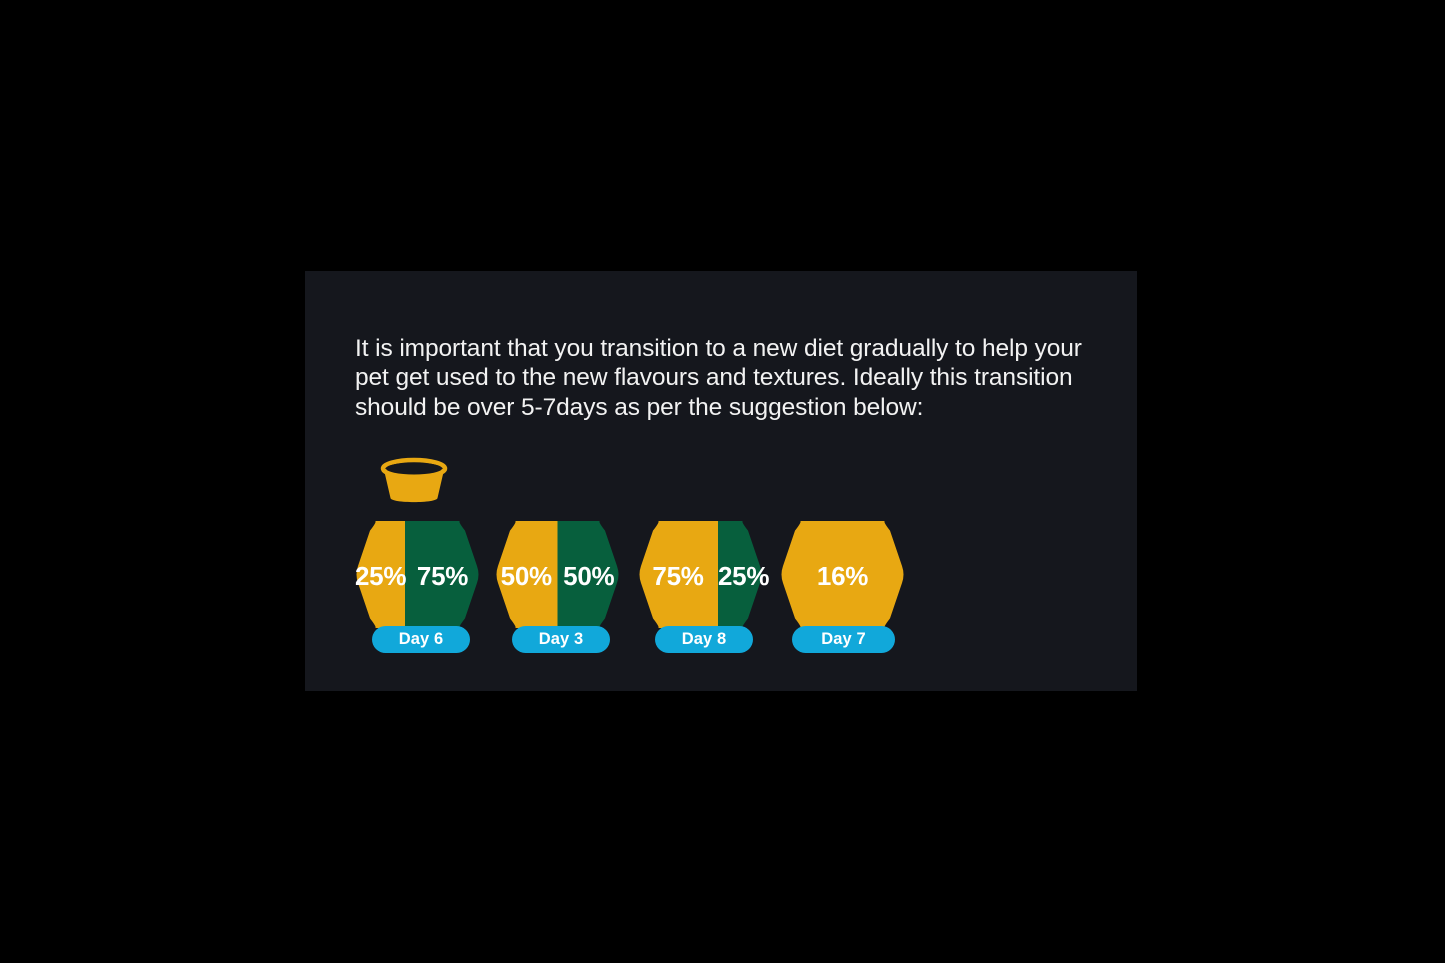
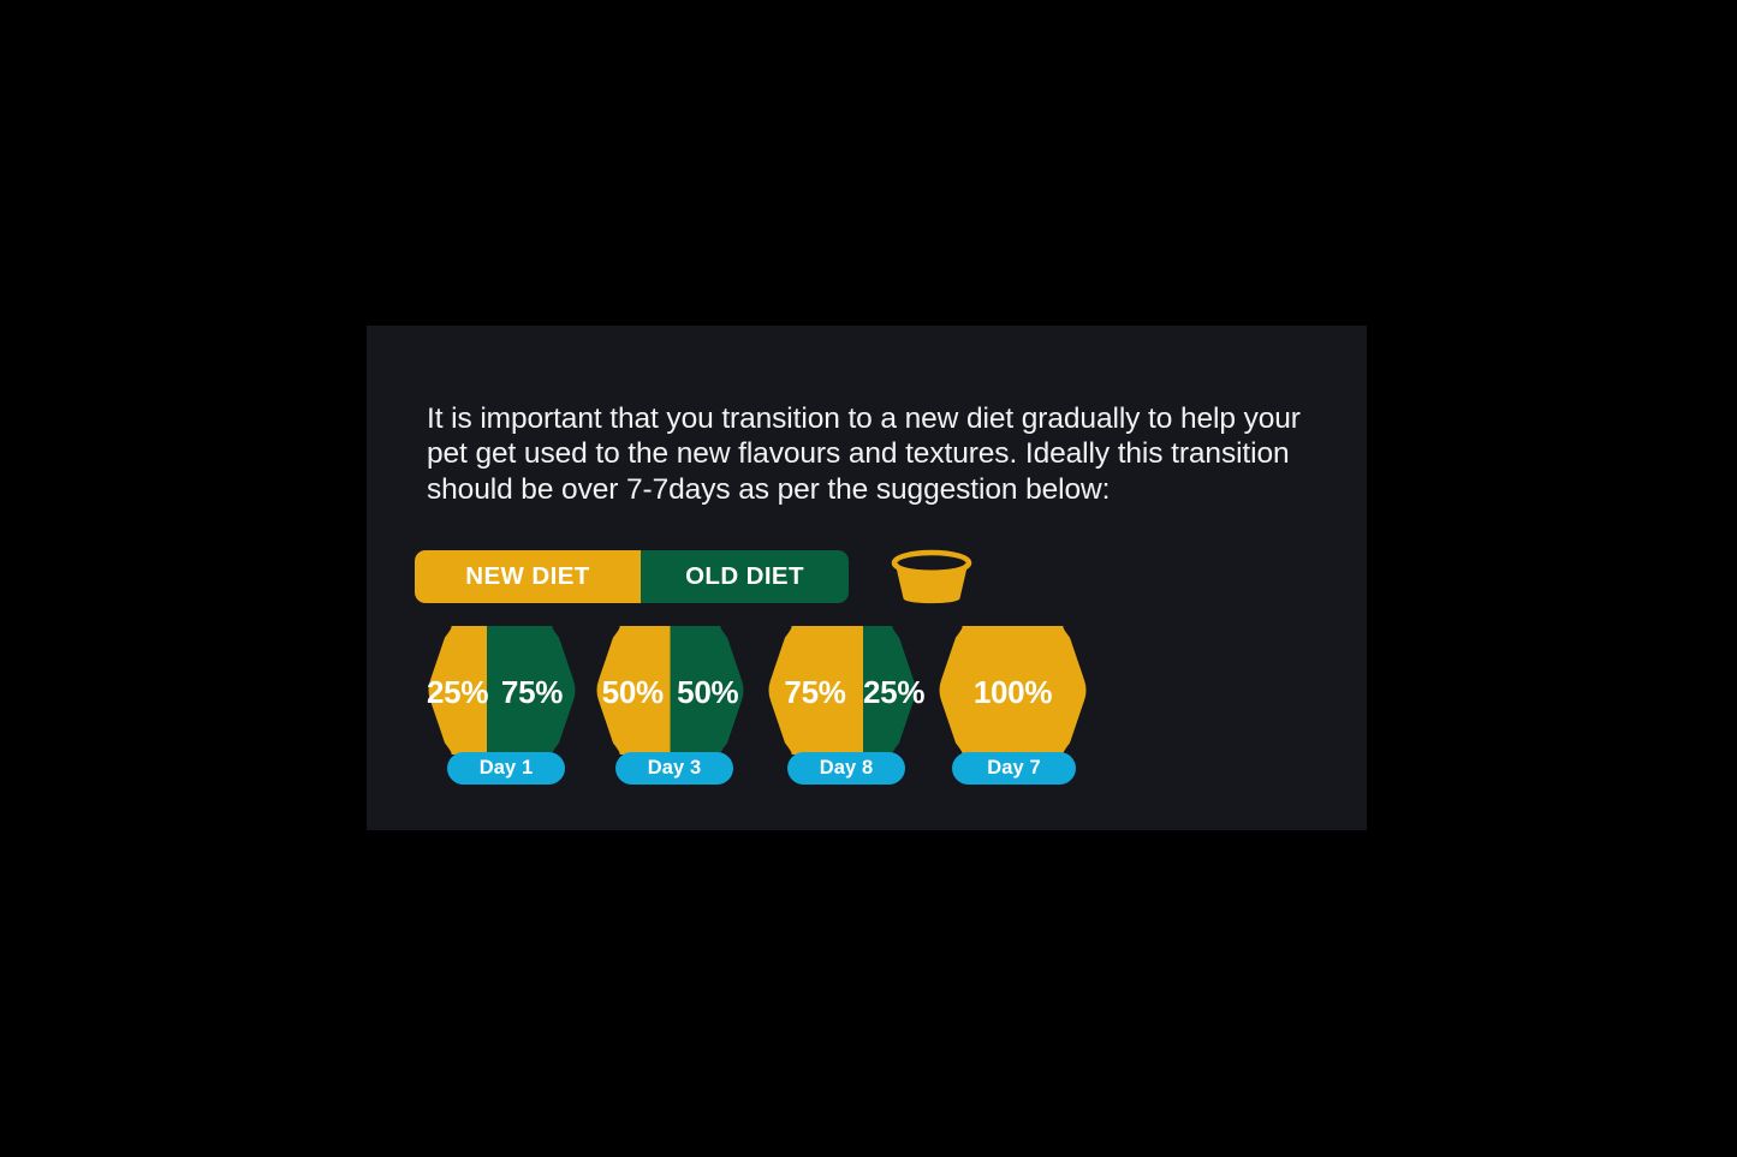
- It is important that you transition to a new diet gradually to help your pet get used to the new flavours and textures. Ideally this transition should be over 5-7days as per the suggestion below:
+ It is important that you transition to a new diet gradually to help your pet get used to the new flavours and textures. Ideally this transition should be over 7-7days as per the suggestion below:
+ NEW DIET
+ OLD DIET
  25%
  75%
- Day 6
+ Day 1
  50%
  50%
  Day 3
  75%
  25%
  Day 8
- 16%
+ 100%
  Day 7
